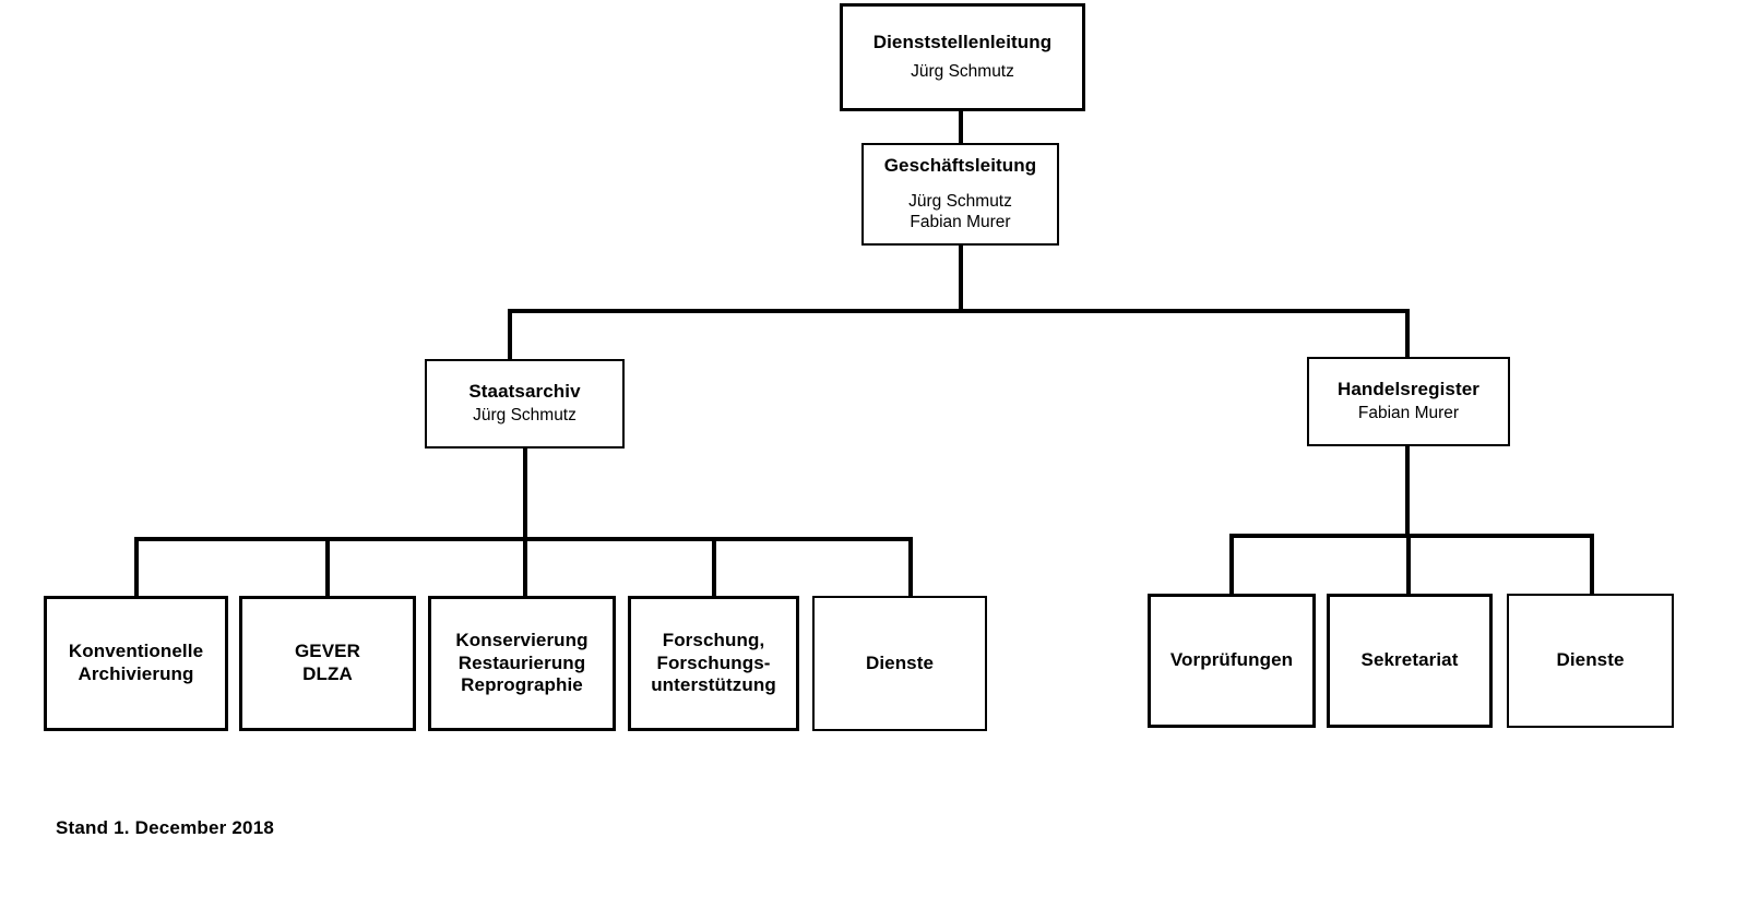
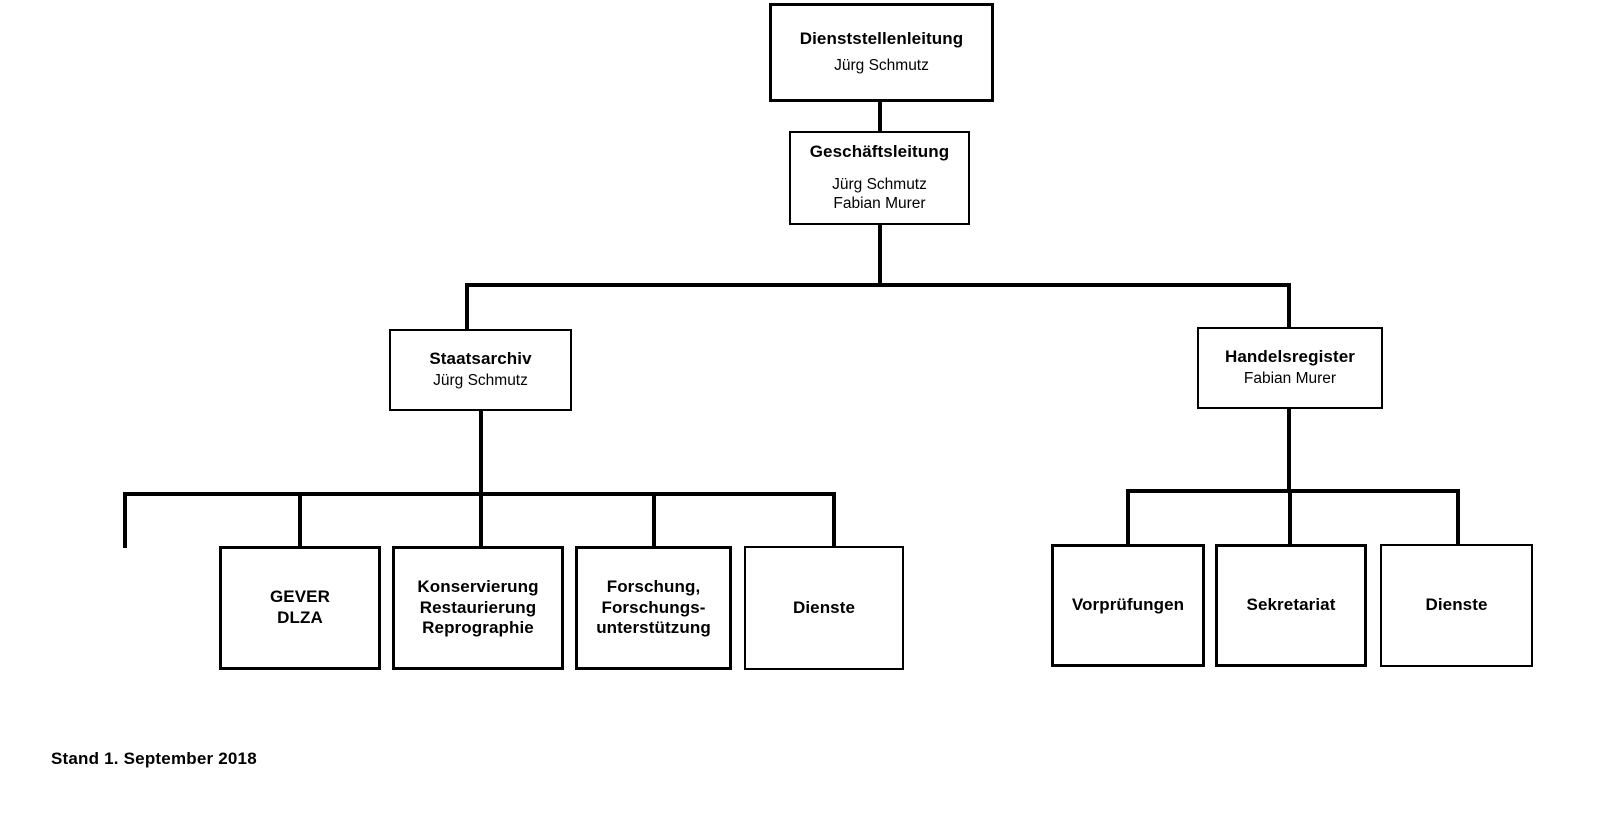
  Dienststellenleitung
  Jürg Schmutz
  Geschäftsleitung
  Jürg Schmutz
  Fabian Murer
  Staatsarchiv
  Jürg Schmutz
  Handelsregister
  Fabian Murer
- Konventionelle
- Archivierung
  GEVER
  DLZA
  Konservierung
  Restaurierung
  Reprographie
  Forschung,
  Forschungs-
  unterstützung
  Dienste
  Vorprüfungen
  Sekretariat
  Dienste
- Stand 1. December 2018
+ Stand 1. September 2018
